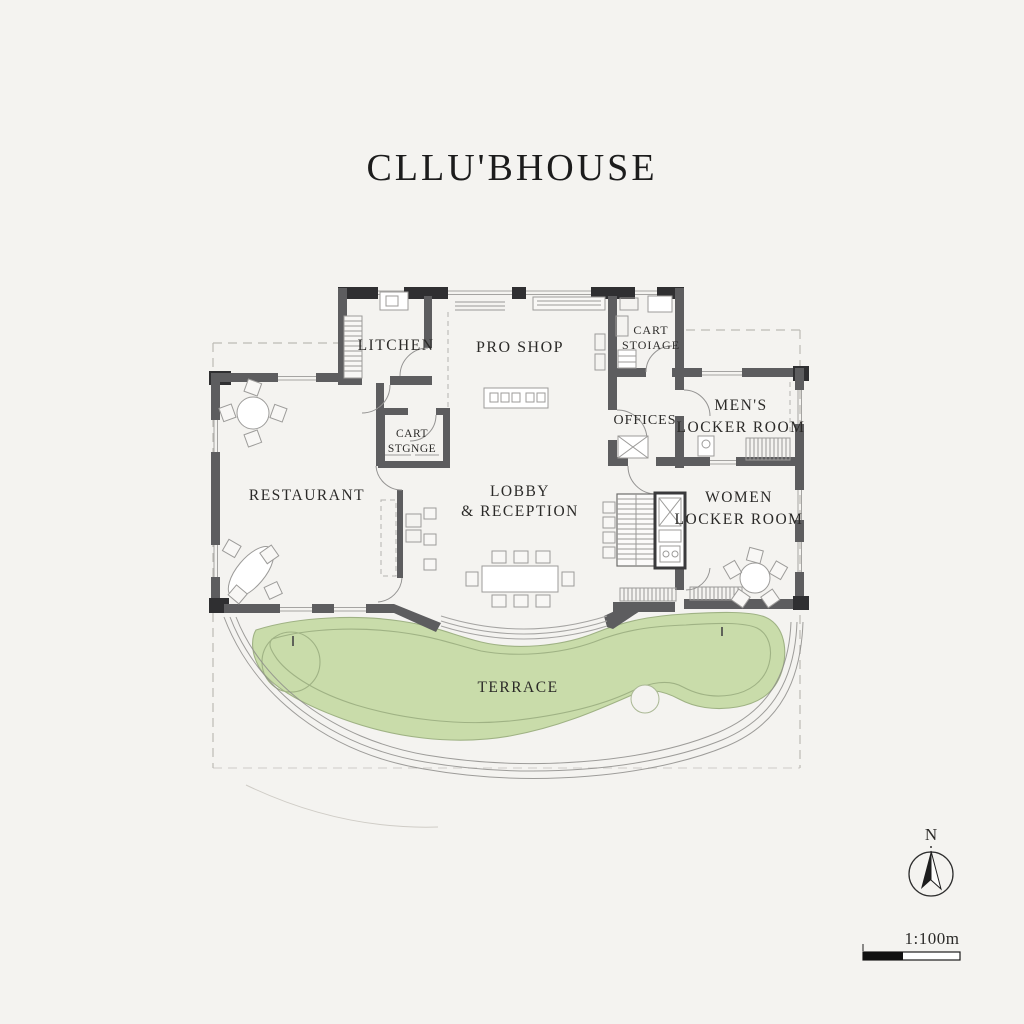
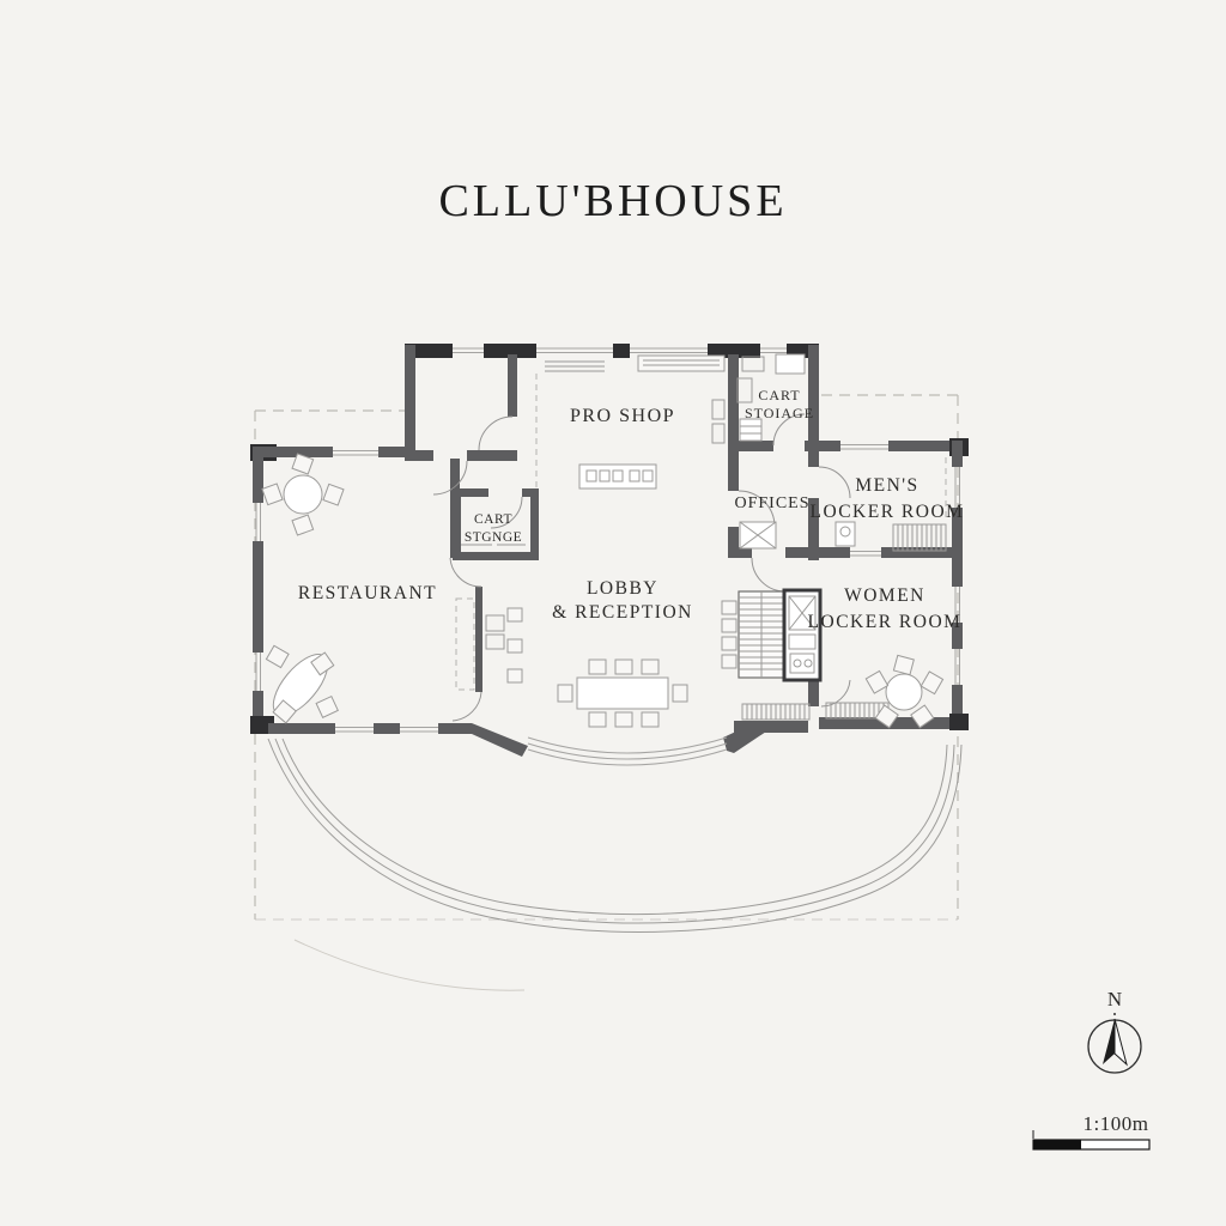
  CLLU'BHOUSE
- TERRACE
- LITCHEN
  PRO SHOP
  CART
  STOIAGE
  OFFICES
  MEN'S
  LOCKER ROOM
  RESTAURANT
  CART
  STGNGE
  LOBBY
  & RECEPTION
  WOMEN
  LOCKER ROOM
  N
  1:100m
